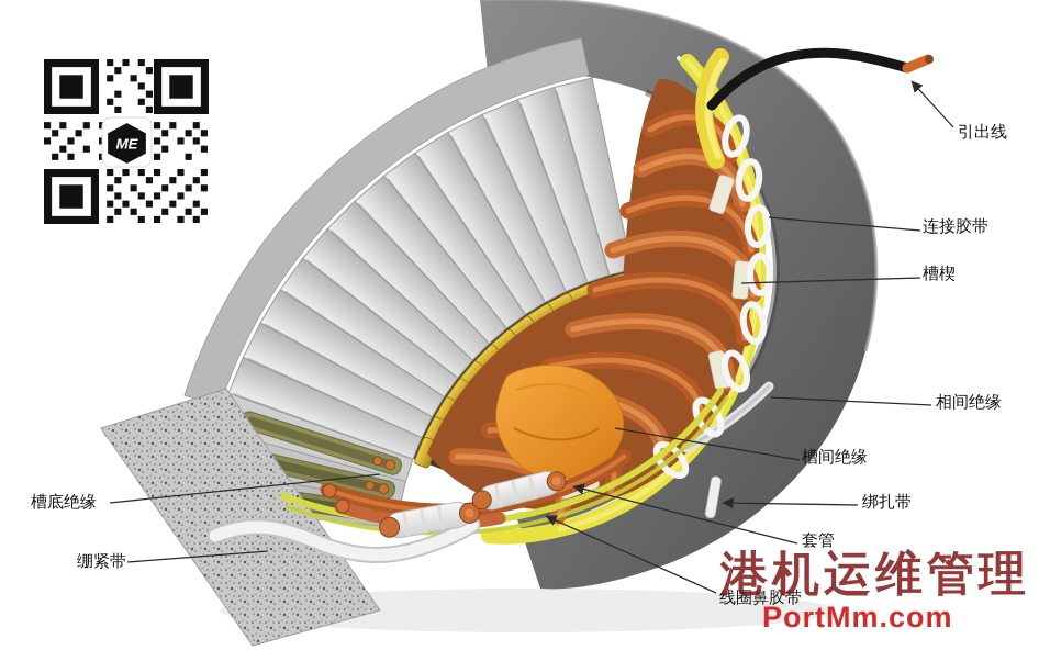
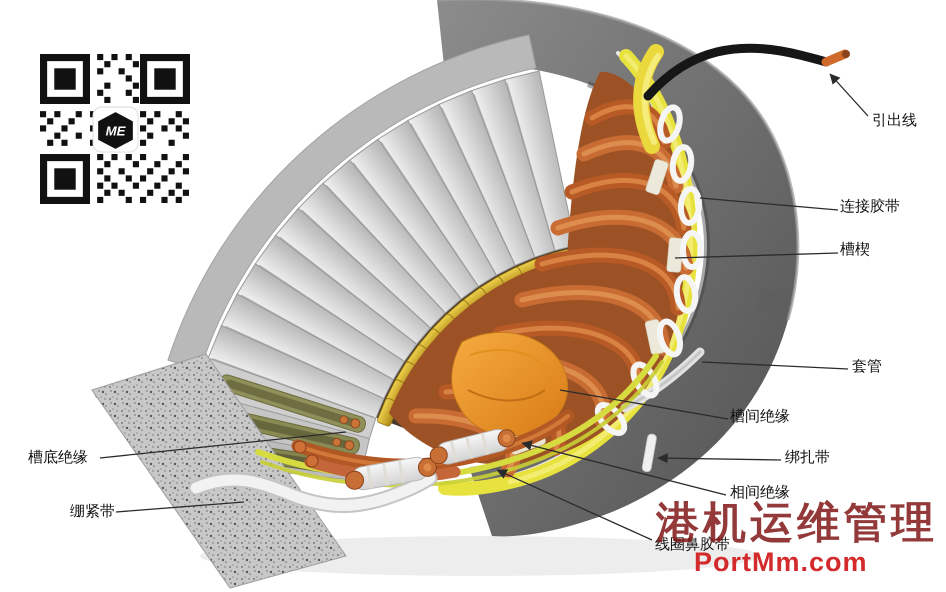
  ME
  引出线
  连接胶带
  槽楔
- 相间绝缘
+ 套管
  槽间绝缘
  绑扎带
- 套管
+ 相间绝缘
  线圈鼻胶带
  槽底绝缘
  绷紧带
  港机运维管理
  PortMm.com
